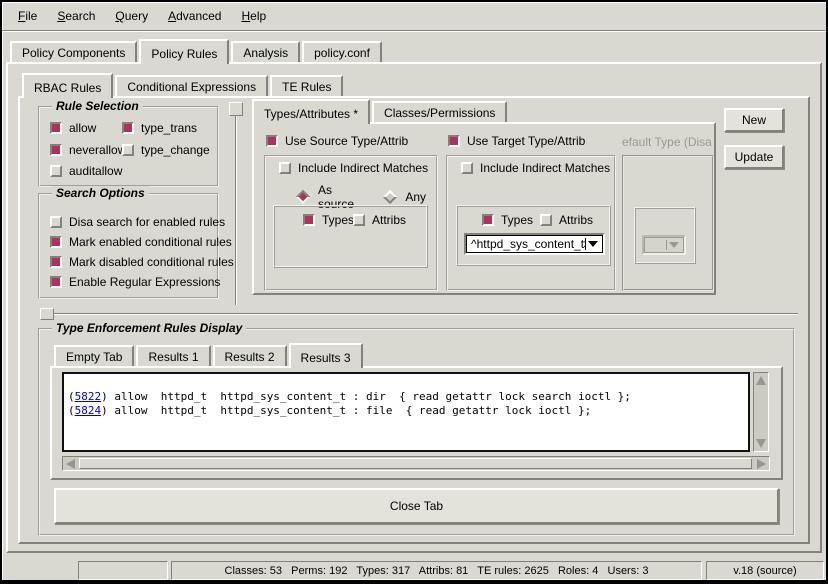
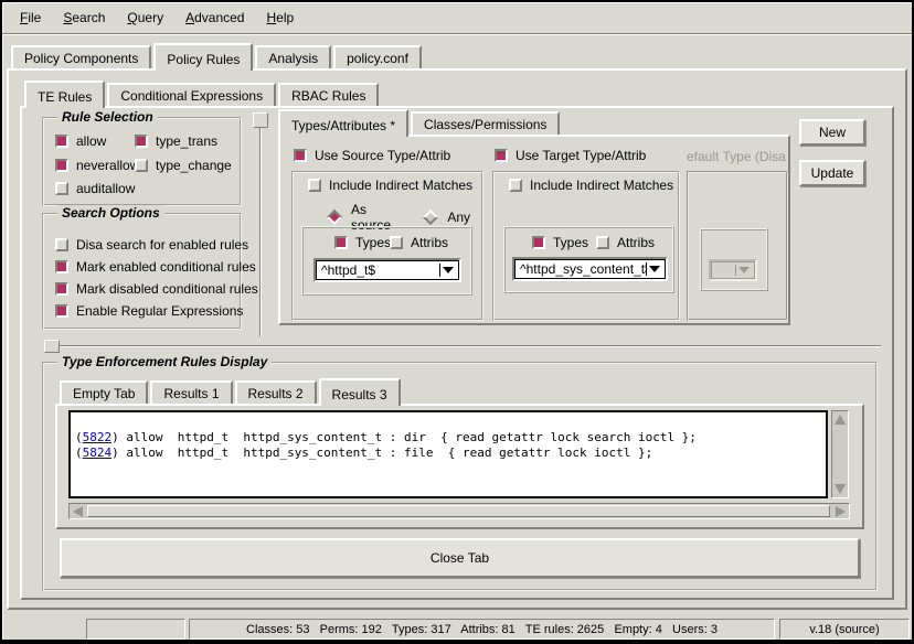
  File Search Query Advanced Help
  Policy Components
  Policy Rules
  Analysis
  policy.conf
- RBAC Rules
+ TE Rules
  Conditional Expressions
- TE Rules
+ RBAC Rules
  Rule Selection
  allow
  type_trans
  neverallo
  type_change
  auditallow
  Search Options
  Disa search for enabled rules
  Mark enabled conditional rules
  Mark disabled conditional rules
  Enable Regular Expressions
  Types/Attributes *
  Classes/Permissions
  Use Source Type/Attrib
  Include Indirect Matches
  As source
  Any
  Types
  Attribs
+ ^httpd_t$
  Use Target Type/Attrib
  Include Indirect Matches
  Types
  Attribs
  ^httpd_sys_content_t
  efault Type (Disa
  New
  Update
  Type Enforcement Rules Display
  Empty Tab
  Results 1
  Results 2
  Results 3
  (5822) allow httpd_t httpd_sys_content_t : dir { read getattr lock search ioctl };
  (5824) allow httpd_t httpd_sys_content_t : file { read getattr lock ioctl };
  Close Tab
- Classes: 53 Perms: 192 Types: 317 Attribs: 81 TE rules: 2625 Roles: 4 Users: 3
+ Classes: 53 Perms: 192 Types: 317 Attribs: 81 TE rules: 2625 Empty: 4 Users: 3
  v.18 (source)
